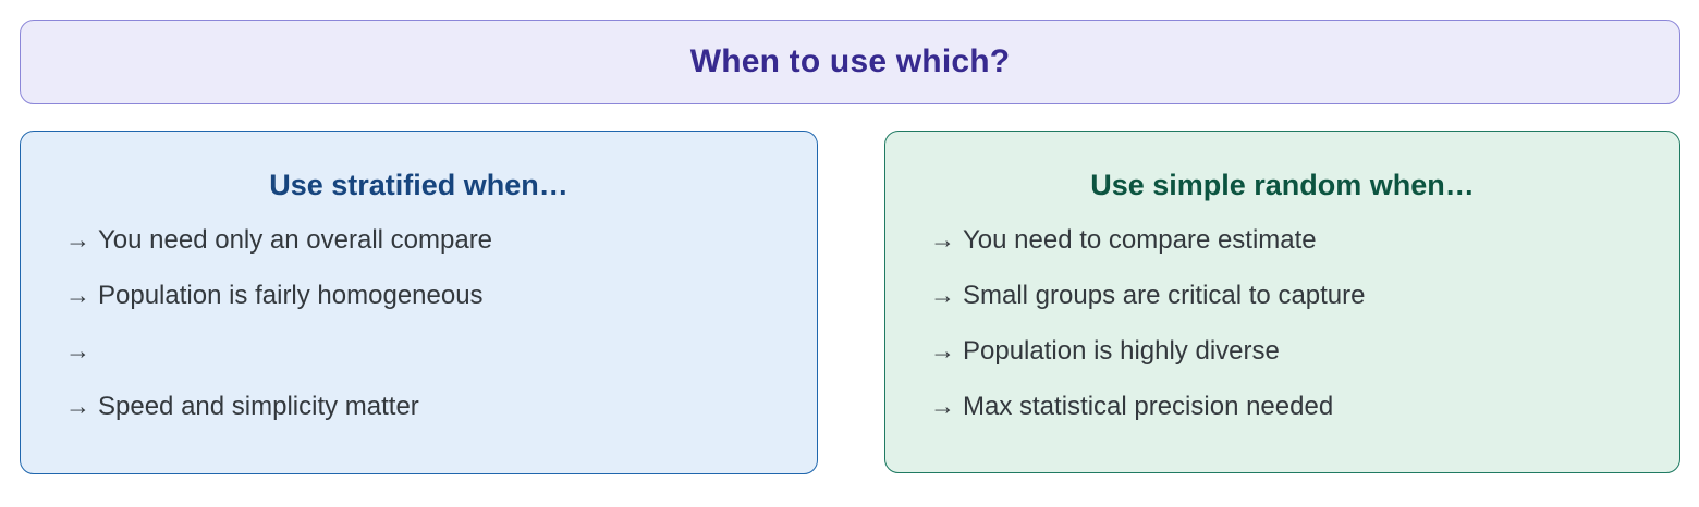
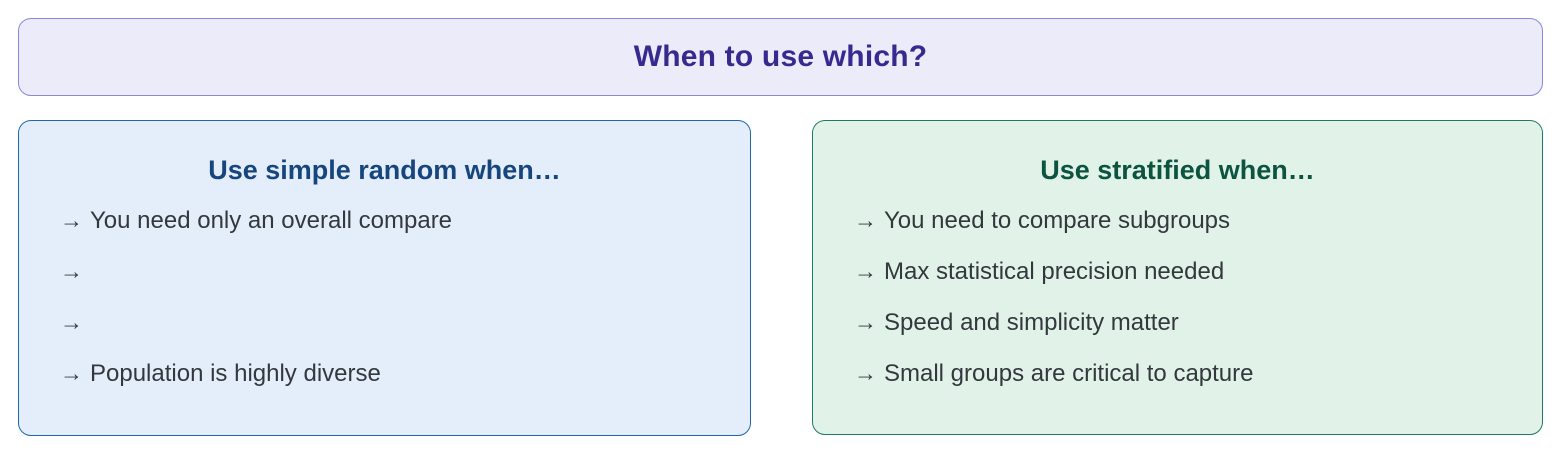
  When to use which?
- Use stratified when…
+ Use simple random when…
  →
  You need only an overall compare
  →
- Population is fairly homogeneous
  →
  →
- Speed and simplicity matter
+ Population is highly diverse
- Use simple random when…
+ Use stratified when…
  →
- You need to compare estimate
+ You need to compare subgroups
  →
- Small groups are critical to capture
+ Max statistical precision needed
  →
- Population is highly diverse
+ Speed and simplicity matter
  →
- Max statistical precision needed
+ Small groups are critical to capture
